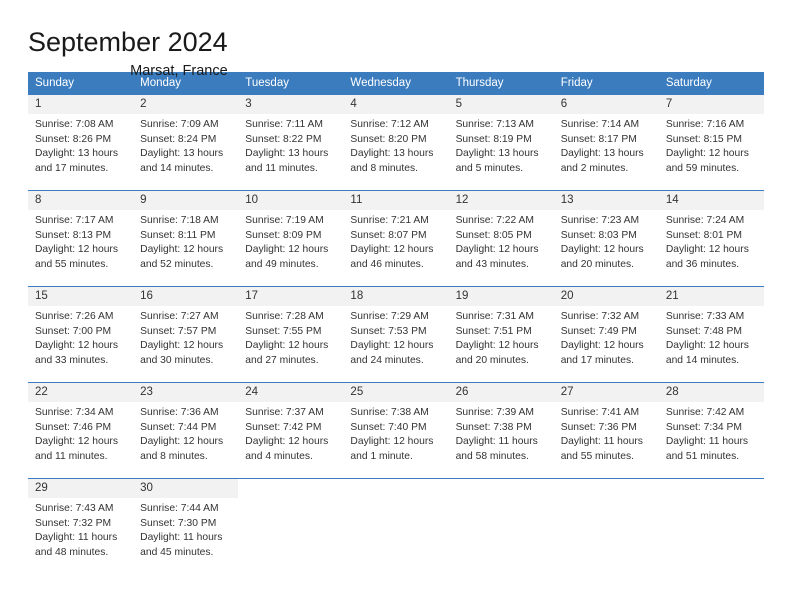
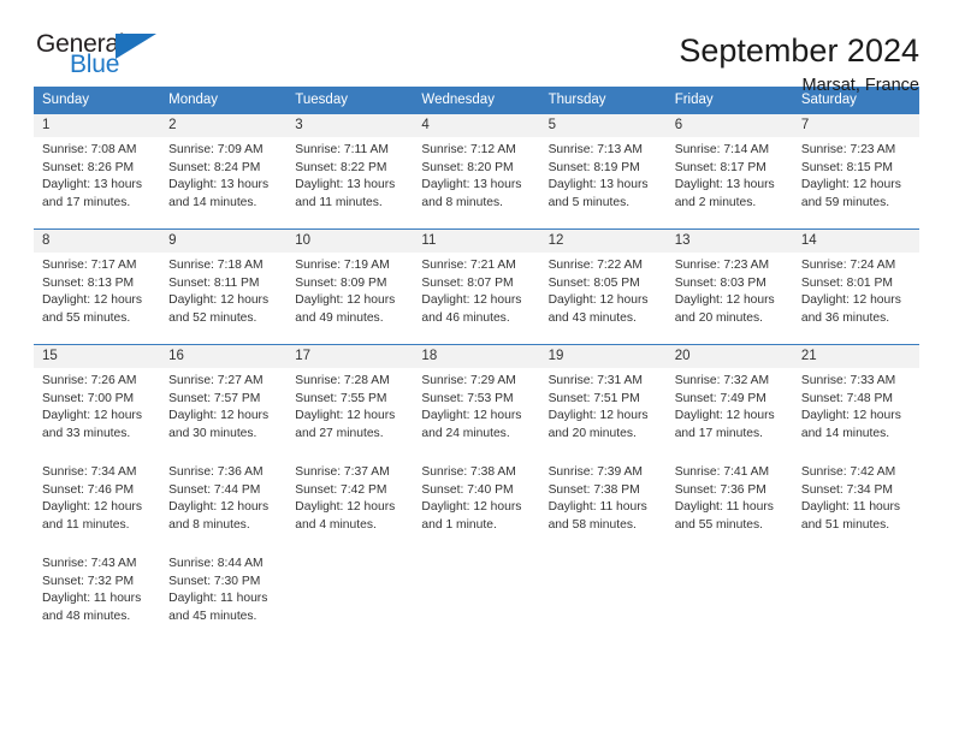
+ General
+ Blue
  September 2024
  Marsat, France
  Sunday	Monday	Tuesday	Wednesday	Thursday	Friday	Saturday
  1	2	3	4	5	6	7
- Sunrise: 7:08 AMSunset: 8:26 PMDaylight: 13 hoursand 17 minutes.	Sunrise: 7:09 AMSunset: 8:24 PMDaylight: 13 hoursand 14 minutes.	Sunrise: 7:11 AMSunset: 8:22 PMDaylight: 13 hoursand 11 minutes.	Sunrise: 7:12 AMSunset: 8:20 PMDaylight: 13 hoursand 8 minutes.	Sunrise: 7:13 AMSunset: 8:19 PMDaylight: 13 hoursand 5 minutes.	Sunrise: 7:14 AMSunset: 8:17 PMDaylight: 13 hoursand 2 minutes.	Sunrise: 7:16 AMSunset: 8:15 PMDaylight: 12 hoursand 59 minutes.
+ Sunrise: 7:08 AMSunset: 8:26 PMDaylight: 13 hoursand 17 minutes.	Sunrise: 7:09 AMSunset: 8:24 PMDaylight: 13 hoursand 14 minutes.	Sunrise: 7:11 AMSunset: 8:22 PMDaylight: 13 hoursand 11 minutes.	Sunrise: 7:12 AMSunset: 8:20 PMDaylight: 13 hoursand 8 minutes.	Sunrise: 7:13 AMSunset: 8:19 PMDaylight: 13 hoursand 5 minutes.	Sunrise: 7:14 AMSunset: 8:17 PMDaylight: 13 hoursand 2 minutes.	Sunrise: 7:23 AMSunset: 8:15 PMDaylight: 12 hoursand 59 minutes.
  8	9	10	11	12	13	14
  Sunrise: 7:17 AMSunset: 8:13 PMDaylight: 12 hoursand 55 minutes.	Sunrise: 7:18 AMSunset: 8:11 PMDaylight: 12 hoursand 52 minutes.	Sunrise: 7:19 AMSunset: 8:09 PMDaylight: 12 hoursand 49 minutes.	Sunrise: 7:21 AMSunset: 8:07 PMDaylight: 12 hoursand 46 minutes.	Sunrise: 7:22 AMSunset: 8:05 PMDaylight: 12 hoursand 43 minutes.	Sunrise: 7:23 AMSunset: 8:03 PMDaylight: 12 hoursand 20 minutes.	Sunrise: 7:24 AMSunset: 8:01 PMDaylight: 12 hoursand 36 minutes.
  15	16	17	18	19	20	21
  Sunrise: 7:26 AMSunset: 7:00 PMDaylight: 12 hoursand 33 minutes.	Sunrise: 7:27 AMSunset: 7:57 PMDaylight: 12 hoursand 30 minutes.	Sunrise: 7:28 AMSunset: 7:55 PMDaylight: 12 hoursand 27 minutes.	Sunrise: 7:29 AMSunset: 7:53 PMDaylight: 12 hoursand 24 minutes.	Sunrise: 7:31 AMSunset: 7:51 PMDaylight: 12 hoursand 20 minutes.	Sunrise: 7:32 AMSunset: 7:49 PMDaylight: 12 hoursand 17 minutes.	Sunrise: 7:33 AMSunset: 7:48 PMDaylight: 12 hoursand 14 minutes.
- 22	23	24	25	26	27	28
  Sunrise: 7:34 AMSunset: 7:46 PMDaylight: 12 hoursand 11 minutes.	Sunrise: 7:36 AMSunset: 7:44 PMDaylight: 12 hoursand 8 minutes.	Sunrise: 7:37 AMSunset: 7:42 PMDaylight: 12 hoursand 4 minutes.	Sunrise: 7:38 AMSunset: 7:40 PMDaylight: 12 hoursand 1 minute.	Sunrise: 7:39 AMSunset: 7:38 PMDaylight: 11 hoursand 58 minutes.	Sunrise: 7:41 AMSunset: 7:36 PMDaylight: 11 hoursand 55 minutes.	Sunrise: 7:42 AMSunset: 7:34 PMDaylight: 11 hoursand 51 minutes.
- 29	30
- Sunrise: 7:43 AMSunset: 7:32 PMDaylight: 11 hoursand 48 minutes.	Sunrise: 7:44 AMSunset: 7:30 PMDaylight: 11 hoursand 45 minutes.
+ Sunrise: 7:43 AMSunset: 7:32 PMDaylight: 11 hoursand 48 minutes.	Sunrise: 8:44 AMSunset: 7:30 PMDaylight: 11 hoursand 45 minutes.
